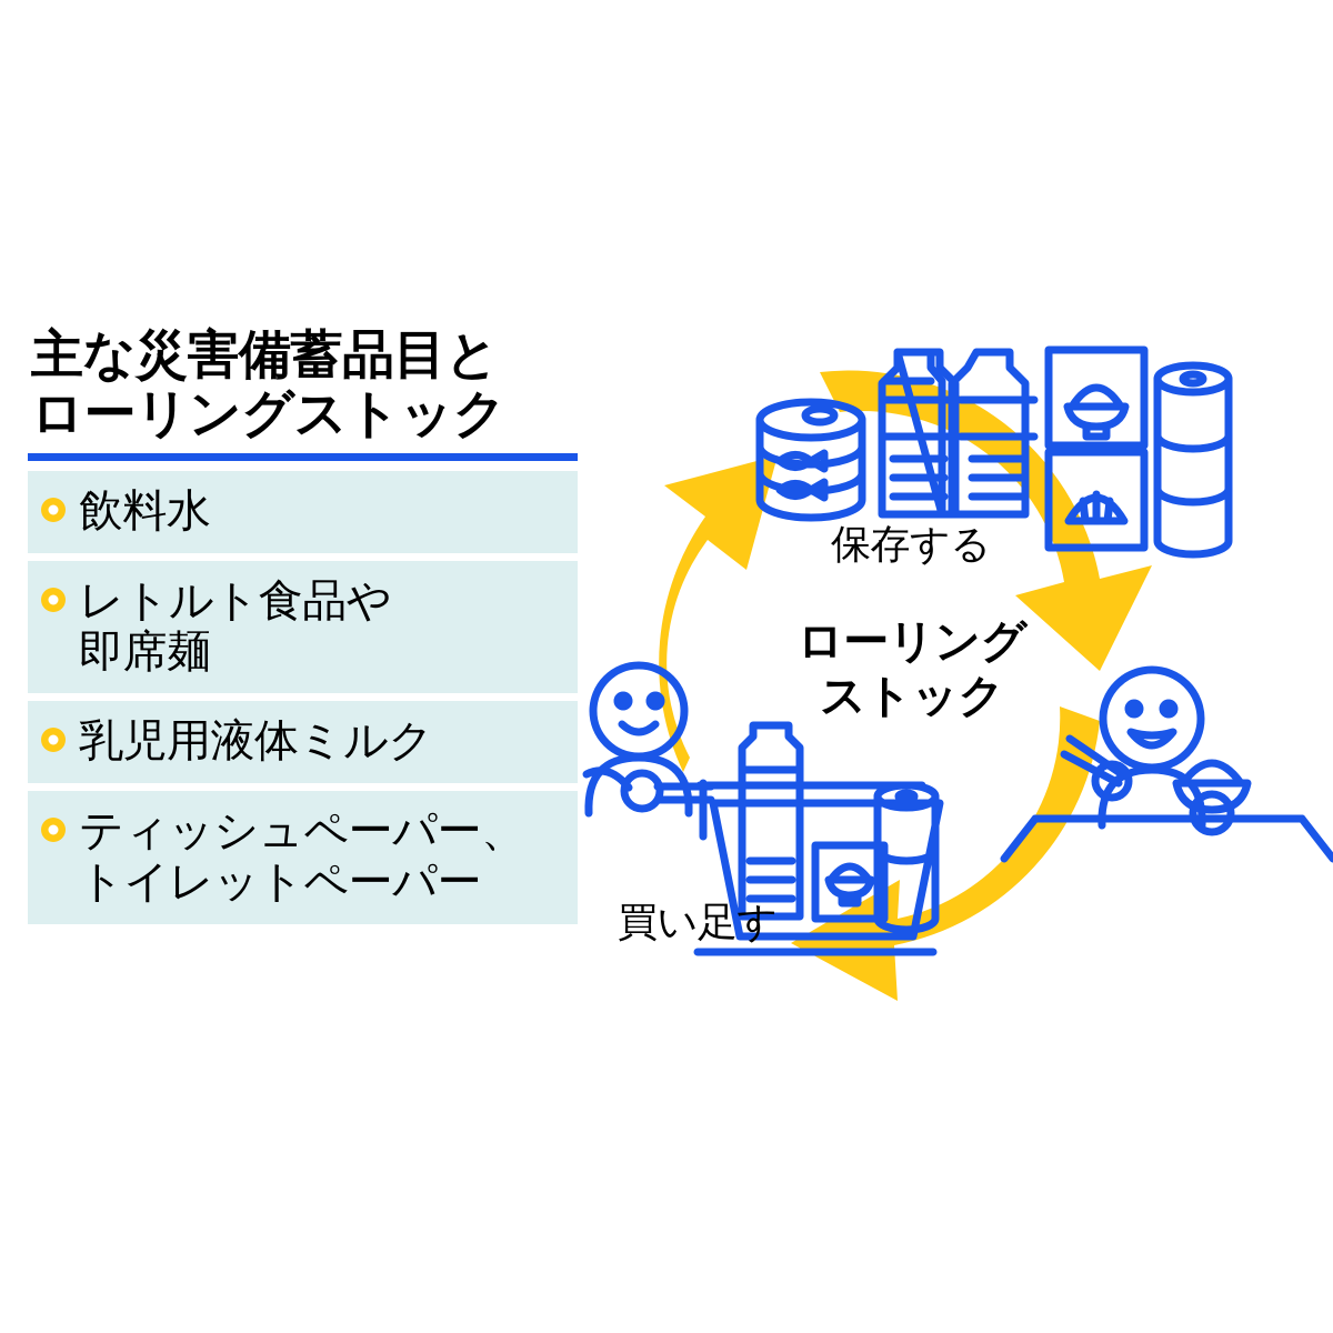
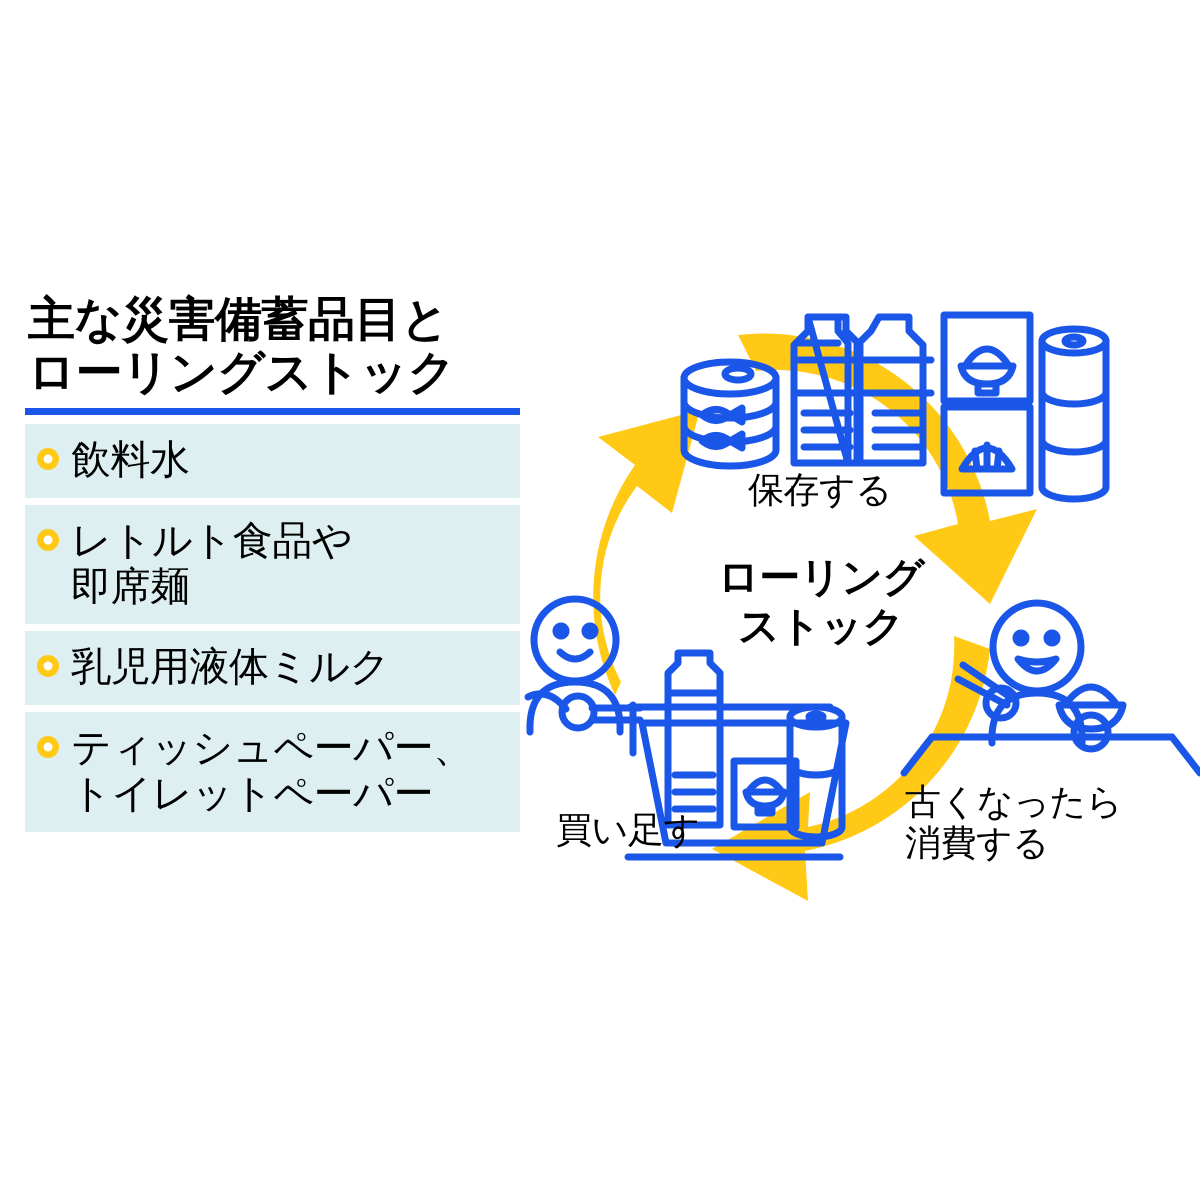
  主な災害備蓄品目と
  ローリングストック
  飲料水
  レトルト食品や
  即席麺
  乳児用液体ミルク
  ティッシュペーパー、
  トイレットペーパー
  保存する
  ローリング
  ストック
+ 古くなったら
+ 消費する
  買い足す
